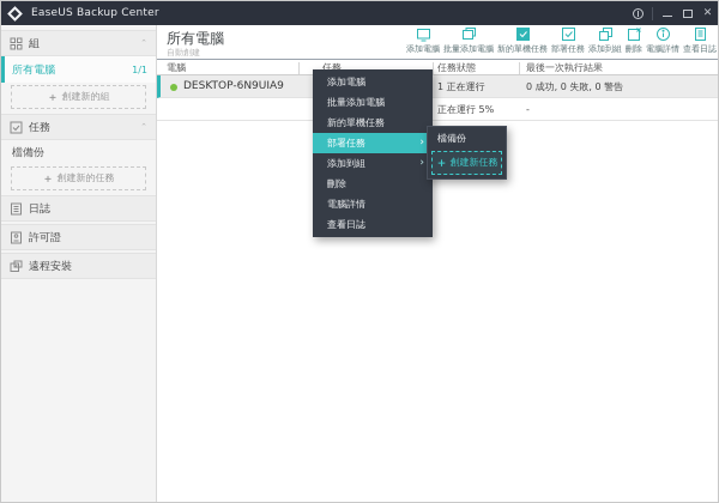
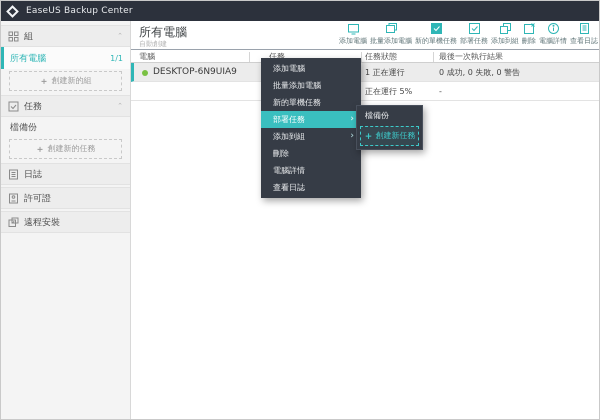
  EaseUS Backup Center
- ✕
  組
  ⌃
  所有電腦
  1/1
  ＋
  創建新的組
  任務
  ⌃
  檔備份
  ＋
  創建新的任務
  日誌
  許可證
  遠程安裝
  所有電腦
  自動創建
  添加電腦
  批量添加電腦
  新的單機任務
  部署任務
  添加到組
  刪除
  電腦詳情
  查看日誌
  電腦
  任務
  任務狀態
  最後一次執行結果
  DESKTOP-6N9UIA9
  1 正在運行
  0 成功, 0 失敗, 0 警告
  正在運行 5%
  -
  添加電腦
  批量添加電腦
  新的單機任務
  部署任務
  ›
  添加到組
  ›
  刪除
  電腦詳情
  查看日誌
  檔備份
  ＋
  創建新任務
